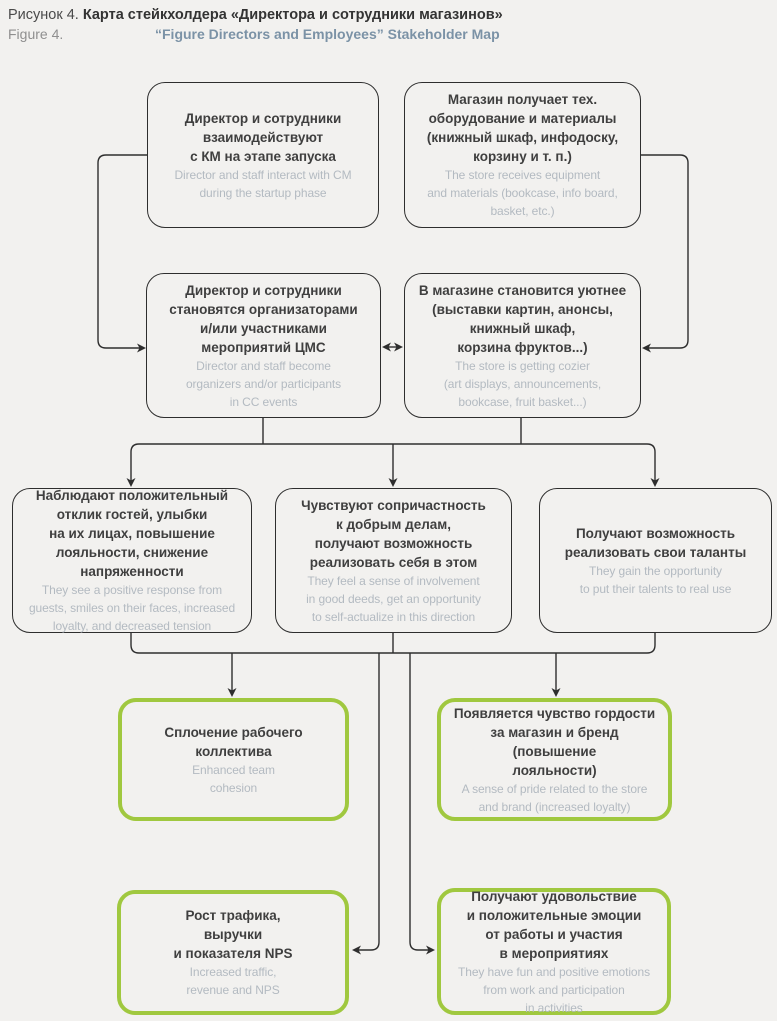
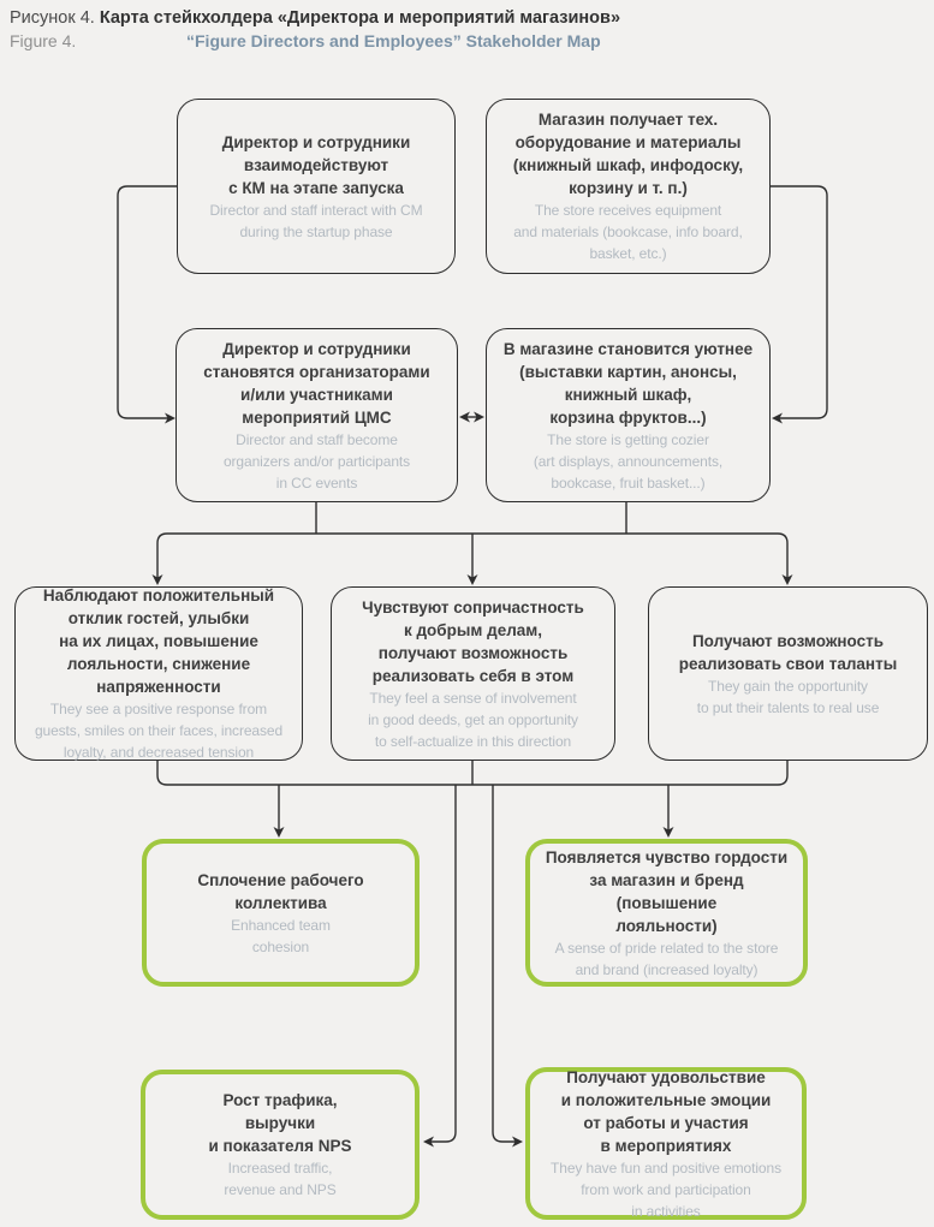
- Рисунок 4. Карта стейкхолдера «Директора и сотрудники магазинов»
+ Рисунок 4. Карта стейкхолдера «Директора и мероприятий магазинов»
  Figure 4. “Figure Directors and Employees” Stakeholder Map
  Директор и сотрудники
  взаимодействуют
  с КМ на этапе запуска
  Director and staff interact with CM
  during the startup phase
  Магазин получает тех.
  оборудование и материалы
  (книжный шкаф, инфодоску,
  корзину и т. п.)
  The store receives equipment
  and materials (bookcase, info board,
  basket, etc.)
  Директор и сотрудники
  становятся организаторами
  и/или участниками
  мероприятий ЦМС
  Director and staff become
  organizers and/or participants
  in CC events
  В магазине становится уютнее
  (выставки картин, анонсы,
  книжный шкаф,
  корзина фруктов...)
  The store is getting cozier
  (art displays, announcements,
  bookcase, fruit basket...)
  Наблюдают положительный
  отклик гостей, улыбки
  на их лицах, повышение
  лояльности, снижение
  напряженности
  They see a positive response from
  guests, smiles on their faces, increased
  loyalty, and decreased tension
  Чувствуют сопричастность
  к добрым делам,
  получают возможность
  реализовать себя в этом
  They feel a sense of involvement
  in good deeds, get an opportunity
  to self-actualize in this direction
  Получают возможность
  реализовать свои таланты
  They gain the opportunity
  to put their talents to real use
  Сплочение рабочего коллектива
  Enhanced team
  cohesion
  Появляется чувство гордости
  за магазин и бренд (повышение
  лояльности)
  A sense of pride related to the store
  and brand (increased loyalty)
  Рост трафика,
  выручки
  и показателя NPS
  Increased traffic,
  revenue and NPS
  Получают удовольствие
  и положительные эмоции
  от работы и участия
  в мероприятиях
  They have fun and positive emotions
  from work and participation
  in activities
